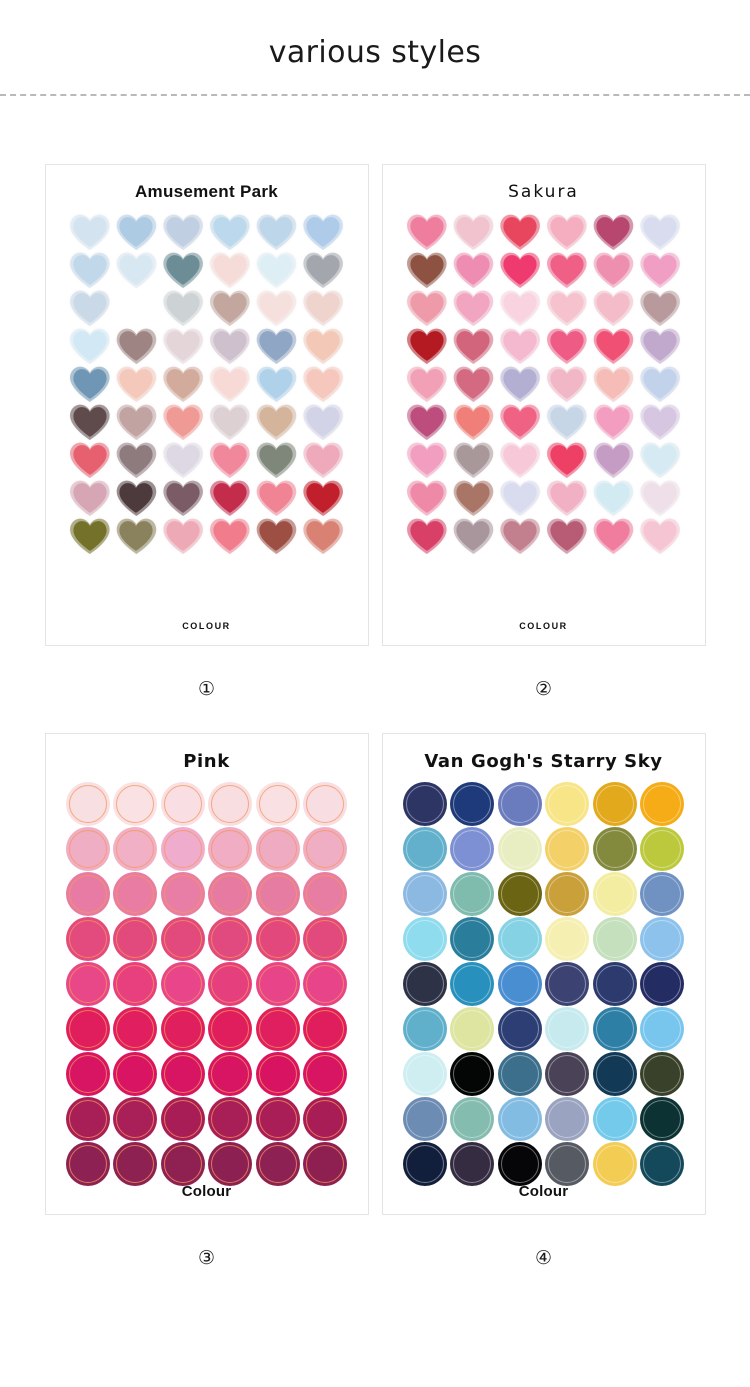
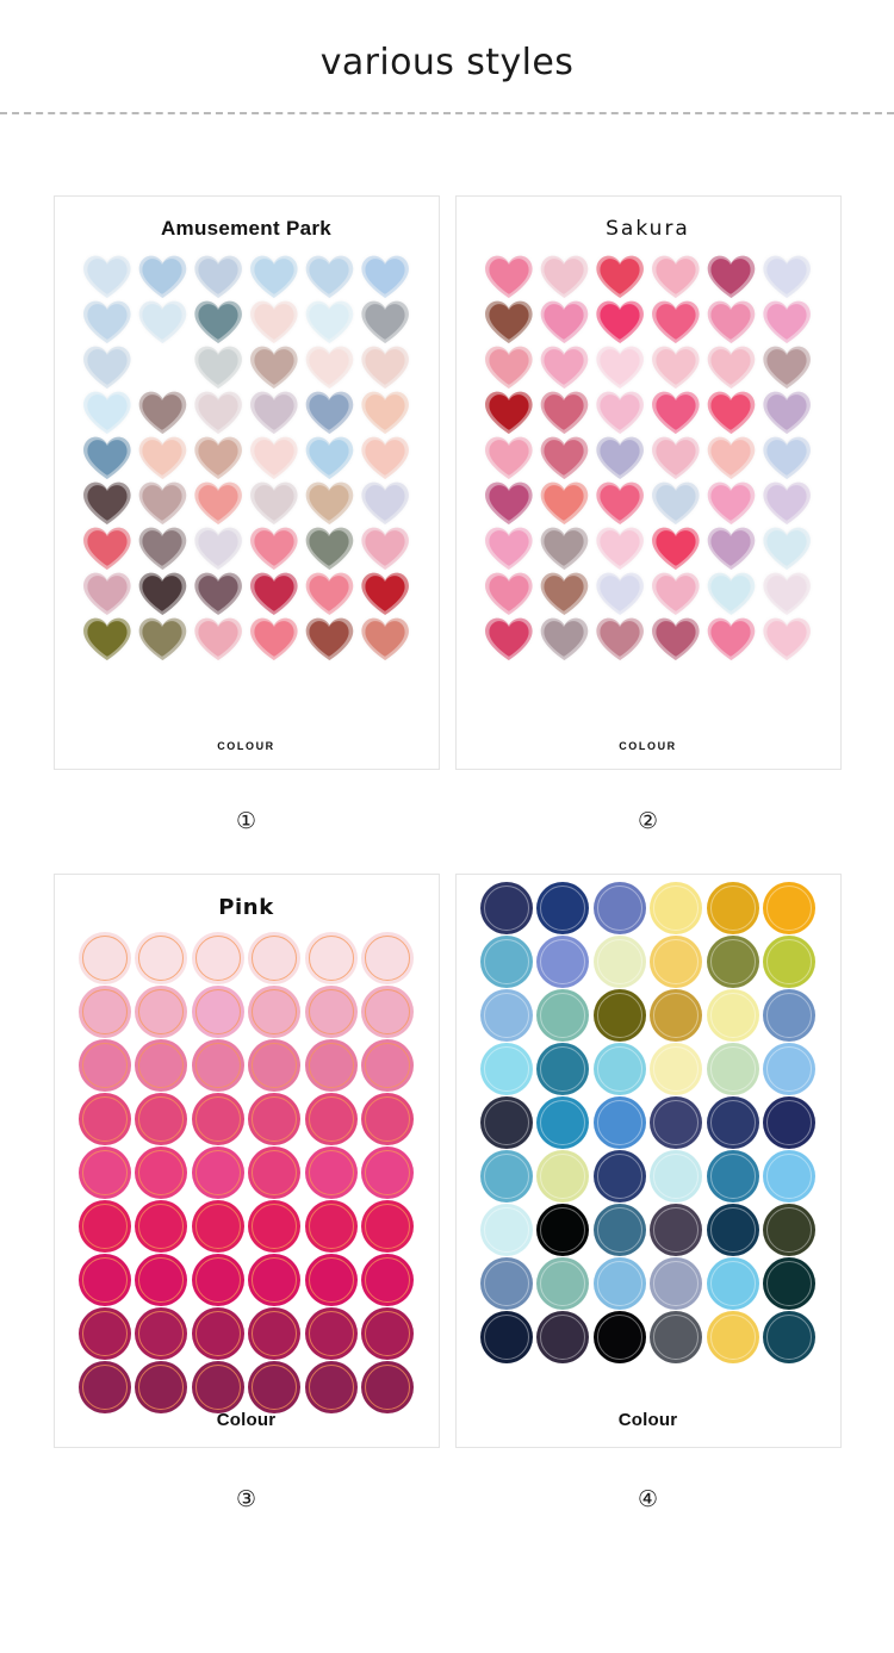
  various styles
  Amusement Park
  COLOUR
  ①
  Sakura
  COLOUR
  ②
  Pink
  Colour
  ③
- Van Gogh's Starry Sky
  Colour
  ④
